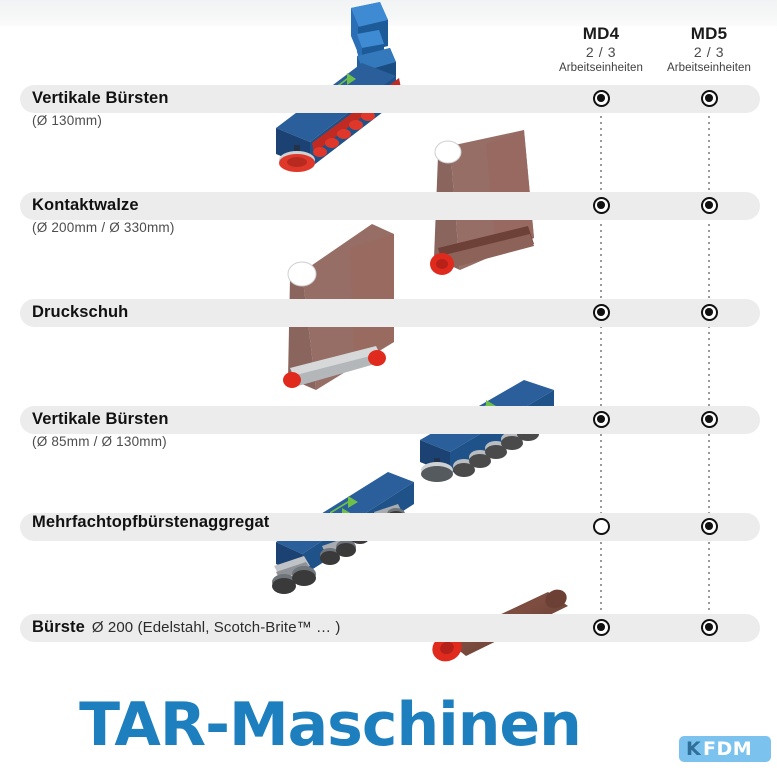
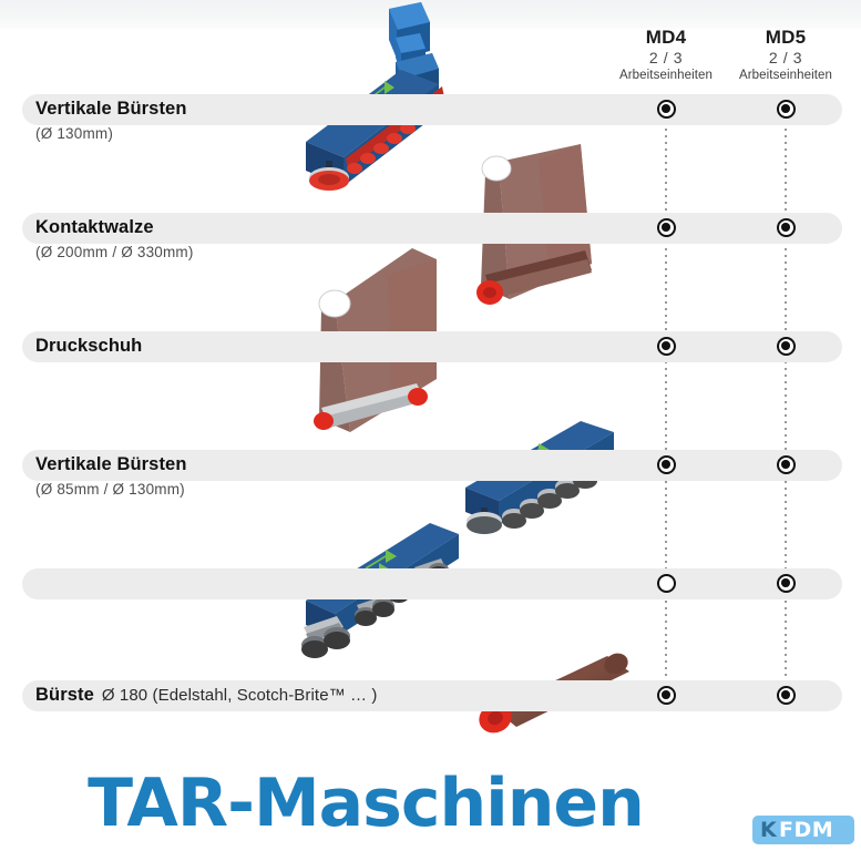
  MD4
  2 / 3
  Arbeitseinheiten
  MD5
  2 / 3
  Arbeitseinheiten
  Vertikale Bürsten
  (Ø 130mm)
  Kontaktwalze
  (Ø 200mm / Ø 330mm)
  Druckschuh
  Vertikale Bürsten
  (Ø 85mm / Ø 130mm)
- Mehrfachtopfbürstenaggregat
- Bürste Ø 200 (Edelstahl, Scotch-Brite™ … )
+ Bürste Ø 180 (Edelstahl, Scotch-Brite™ … )
  TAR-Maschinen
  K
  FDM
